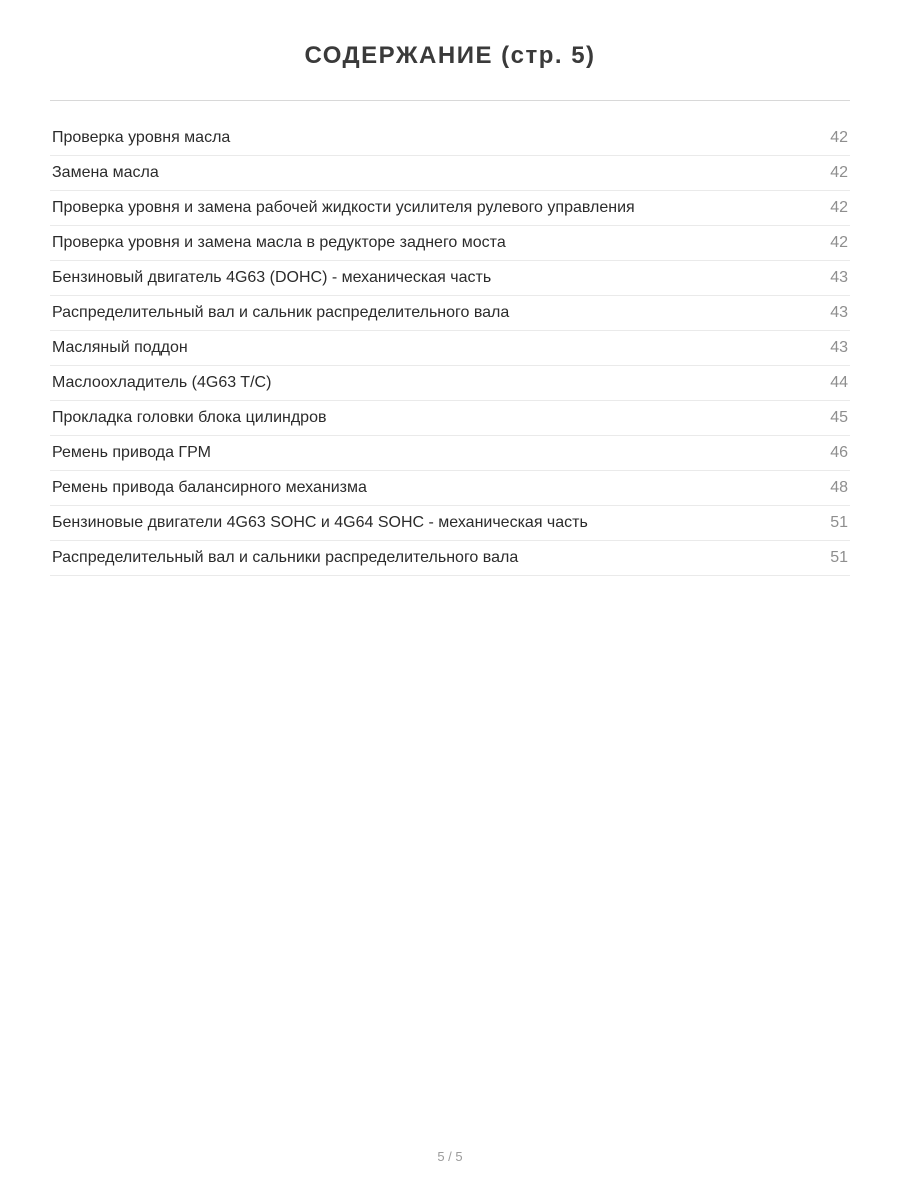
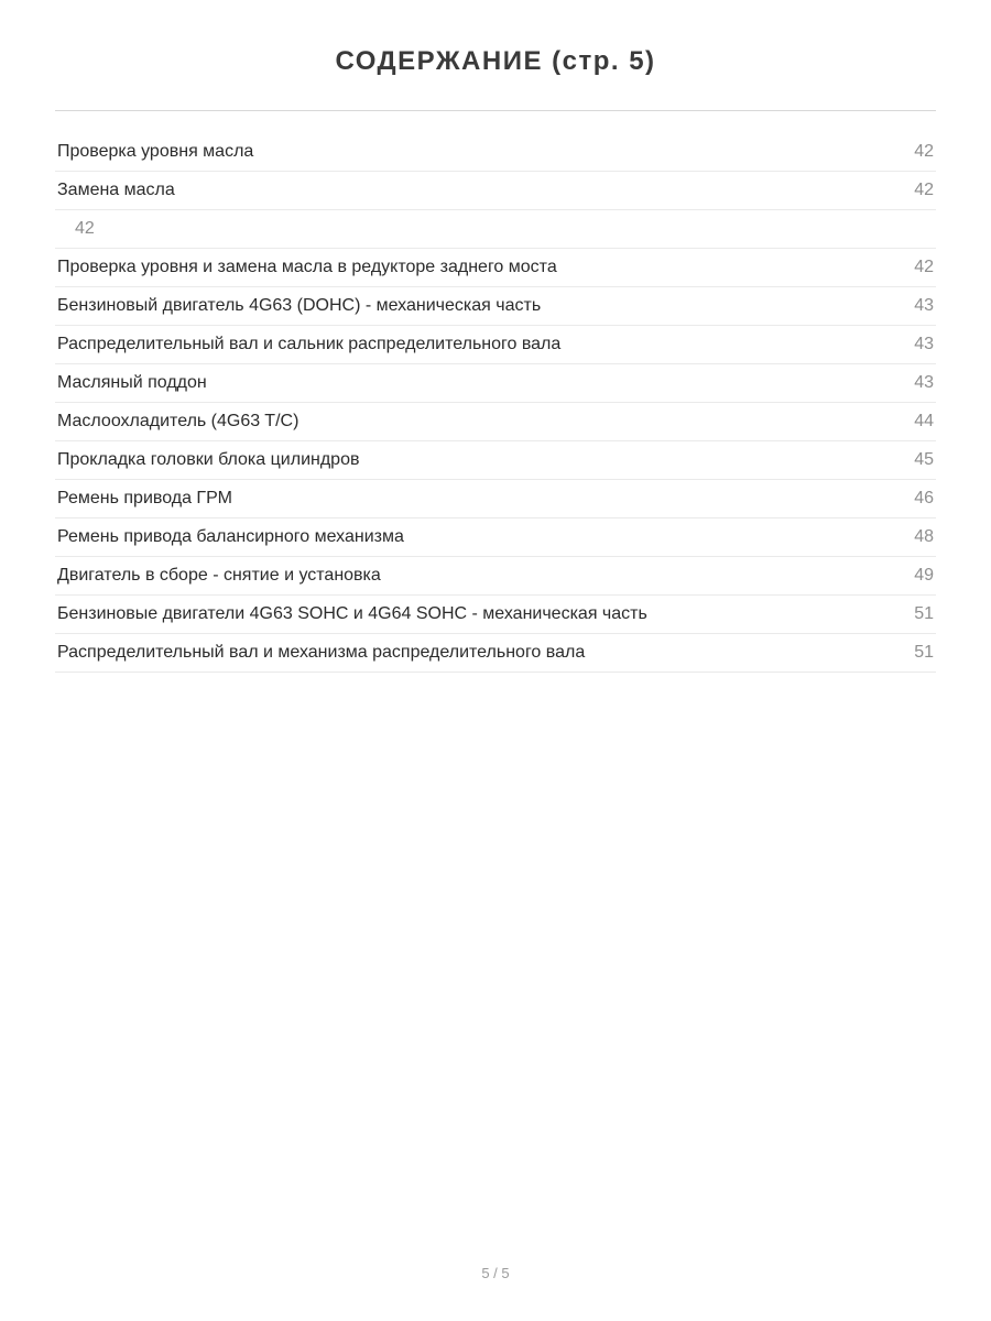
  СОДЕРЖАНИЕ (стр. 5)
  Проверка уровня масла
  42
  Замена масла
  42
- Проверка уровня и замена рабочей жидкости усилителя рулевого управления
  42
  Проверка уровня и замена масла в редукторе заднего моста
  42
  Бензиновый двигатель 4G63 (DOHC) - механическая часть
  43
  Распределительный вал и сальник распределительного вала
  43
  Масляный поддон
  43
  Маслоохладитель (4G63 T/C)
  44
  Прокладка головки блока цилиндров
  45
  Ремень привода ГРМ
  46
  Ремень привода балансирного механизма
  48
+ Двигатель в сборе - снятие и установка
+ 49
  Бензиновые двигатели 4G63 SOHC и 4G64 SOHC - механическая часть
  51
- Распределительный вал и сальники распределительного вала
+ Распределительный вал и механизма распределительного вала
  51
  5 / 5
